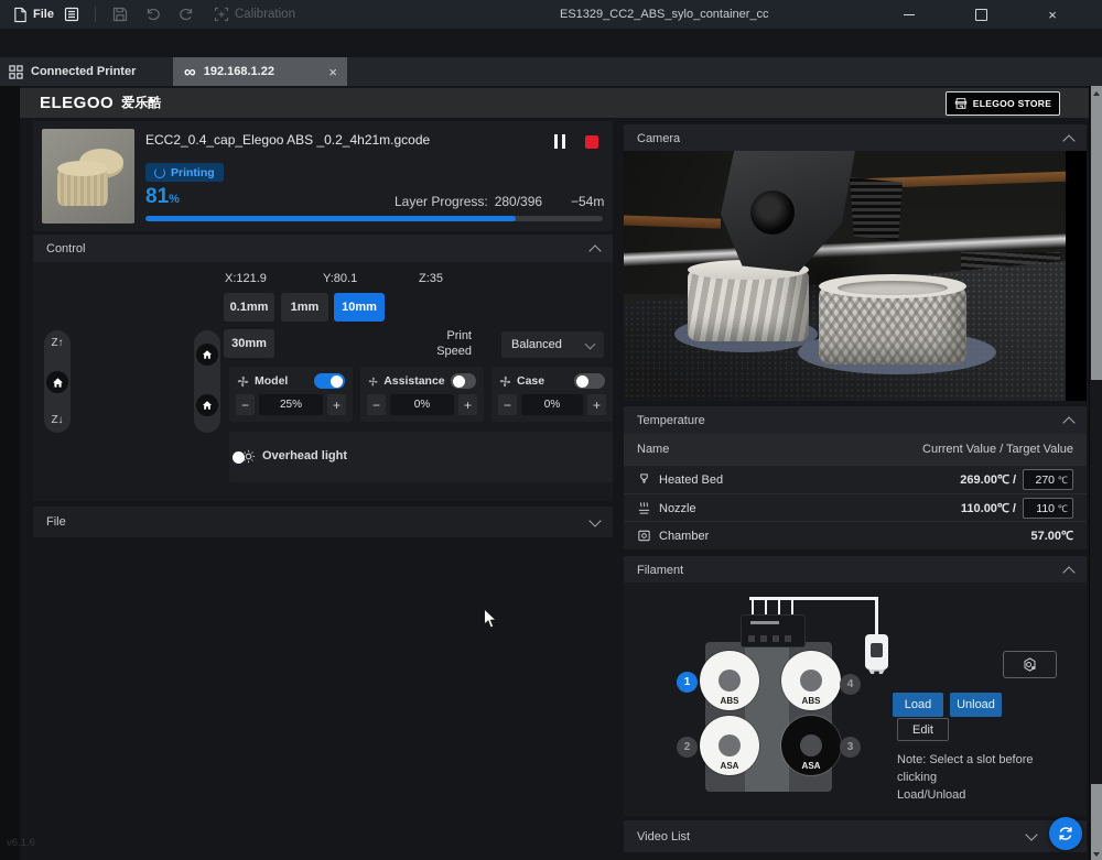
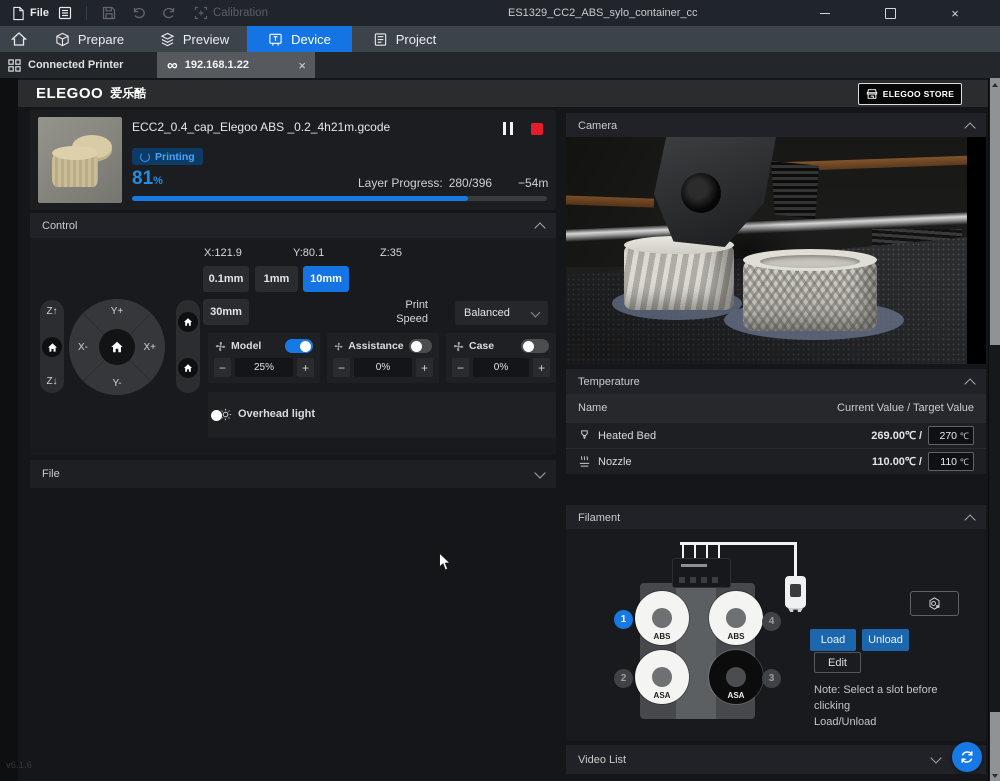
  File
  Calibration
  ES1329_CC2_ABS_sylo_container_cc
  ×
+ Prepare
+ Preview
+ Device
+ Project
  Connected Printer
  ∞
  192.168.1.22
  ×
  v6.1.6
  ELEGOO
  爱乐酷
  ELEGOO STORE
  ECC2_0.4_cap_Elegoo ABS _0.2_4h21m.gcode
  Printing
  81%
  Layer Progress:
  280/396
  −54m
  Control
  X:121.9
  Y:80.1
  Z:35
  0.1mm
  1mm
  10mm
  30mm
  Print
  Speed
  Balanced
  Z↑
  Z↓
+ Y+
+ X-
+ X+
+ Y-
  Model
  −
  25%
  +
  Assistance
  −
  0%
  +
  Case
  −
  0%
  +
  Overhead light
  File
  Camera
  Temperature
  Name
  Current Value / Target Value
  Heated Bed
  269.00℃ /
  270
  ℃
  Nozzle
  110.00℃ /
  110
  ℃
- Chamber
- 57.00℃
  Filament
  ABS
  ABS
  ASA
  ASA
  1
  4
  2
  3
  Load
  Unload
  Edit
  Note: Select a slot before clicking
  Load/Unload
  Video List
